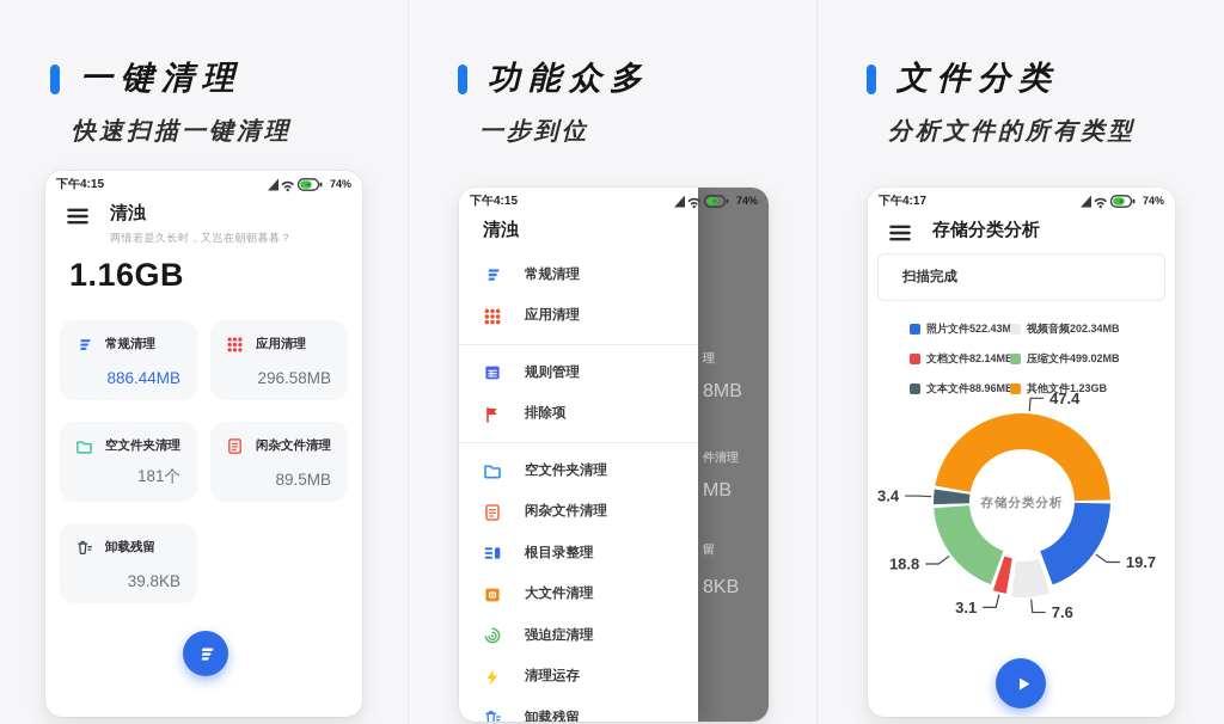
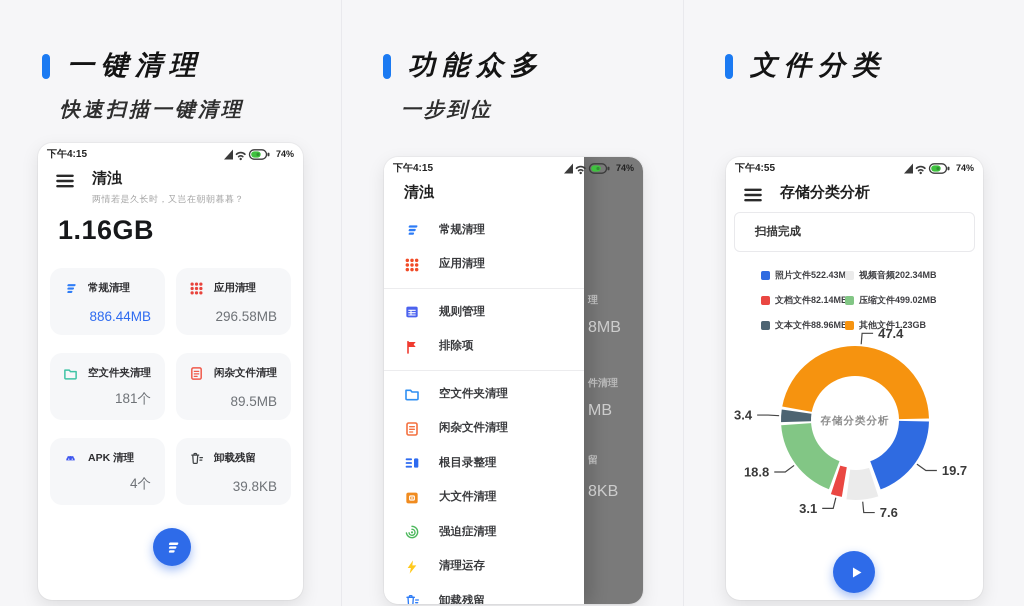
  一键清理
  快速扫描一键清理
  下午4:15
  74%
  清浊
  两情若是久长时，又岂在朝朝暮暮？
  1.16GB
  常规清理
  886.44MB
  应用清理
  296.58MB
  空文件夹清理
  181个
  闲杂文件清理
  89.5MB
+ APK 清理
+ 4个
  卸载残留
  39.8KB
  功能众多
  一步到位
  理
  8MB
  件清理
  MB
  留
  8KB
  下午4:15
  74%
  清浊
  常规清理
  应用清理
  规则管理
  排除项
  空文件夹清理
  闲杂文件清理
  根目录整理
  大文件清理
  强迫症清理
  清理运存
  卸载残留
  文件分类
- 分析文件的所有类型
- 下午4:17
+ 下午4:55
  74%
  存储分类分析
  扫描完成
  照片文件522.43M
  视频音频202.34MB
  文档文件82.14M
  压缩文件499.02MB
  文本文件88.96M
  其他文件1.23GB
  19.7
  7.6
  3.1
  18.8
  3.4
  47.4
  存储分类分析
